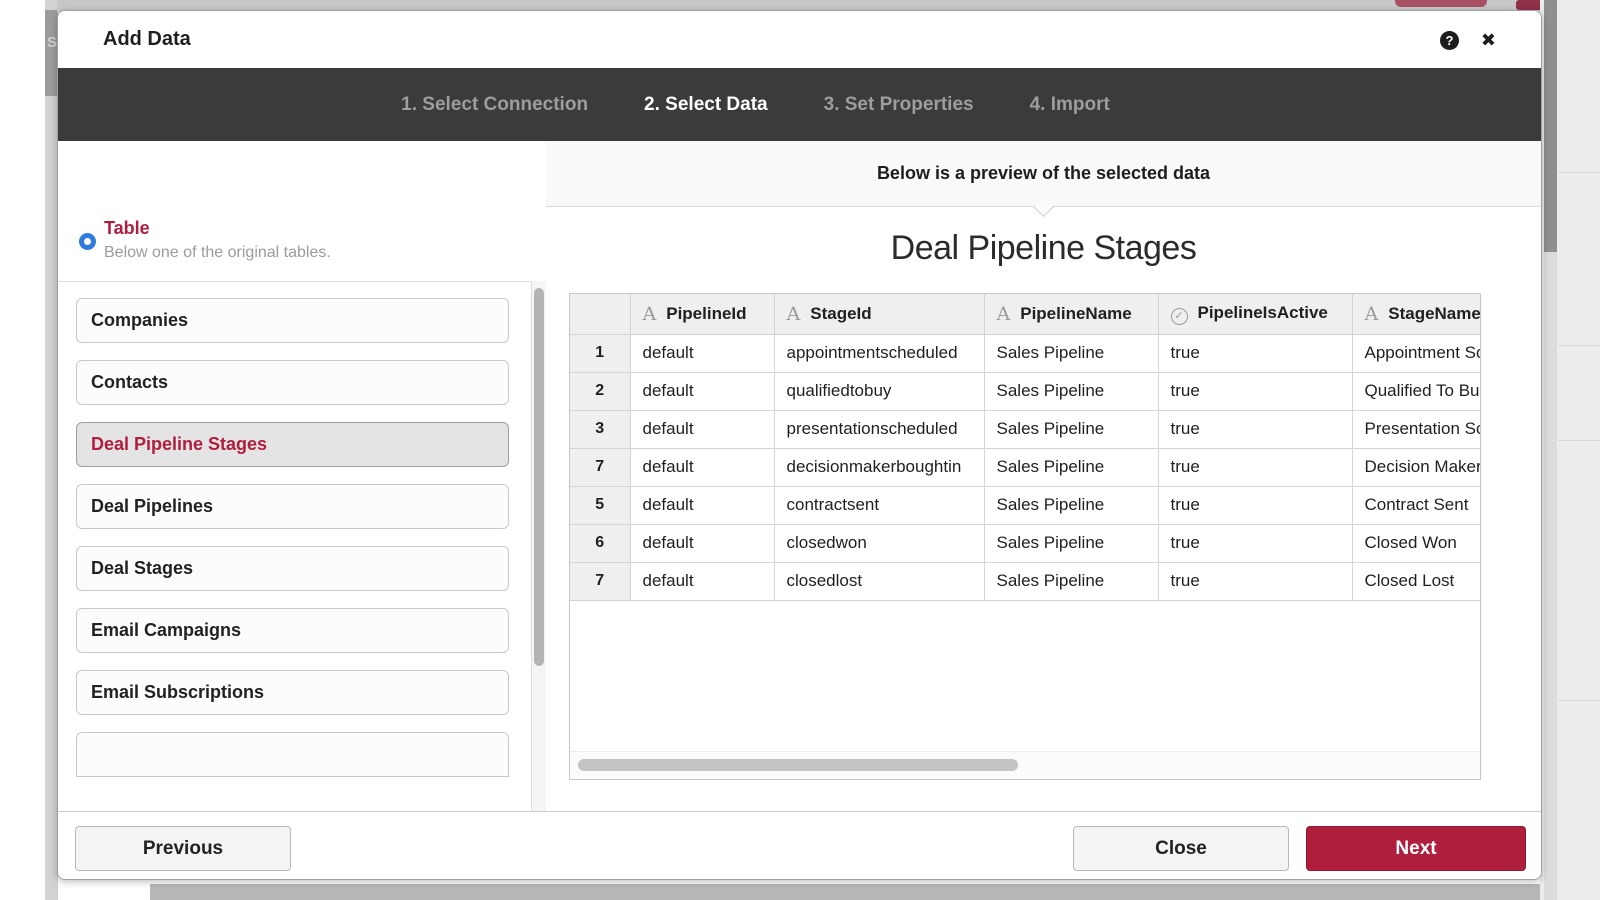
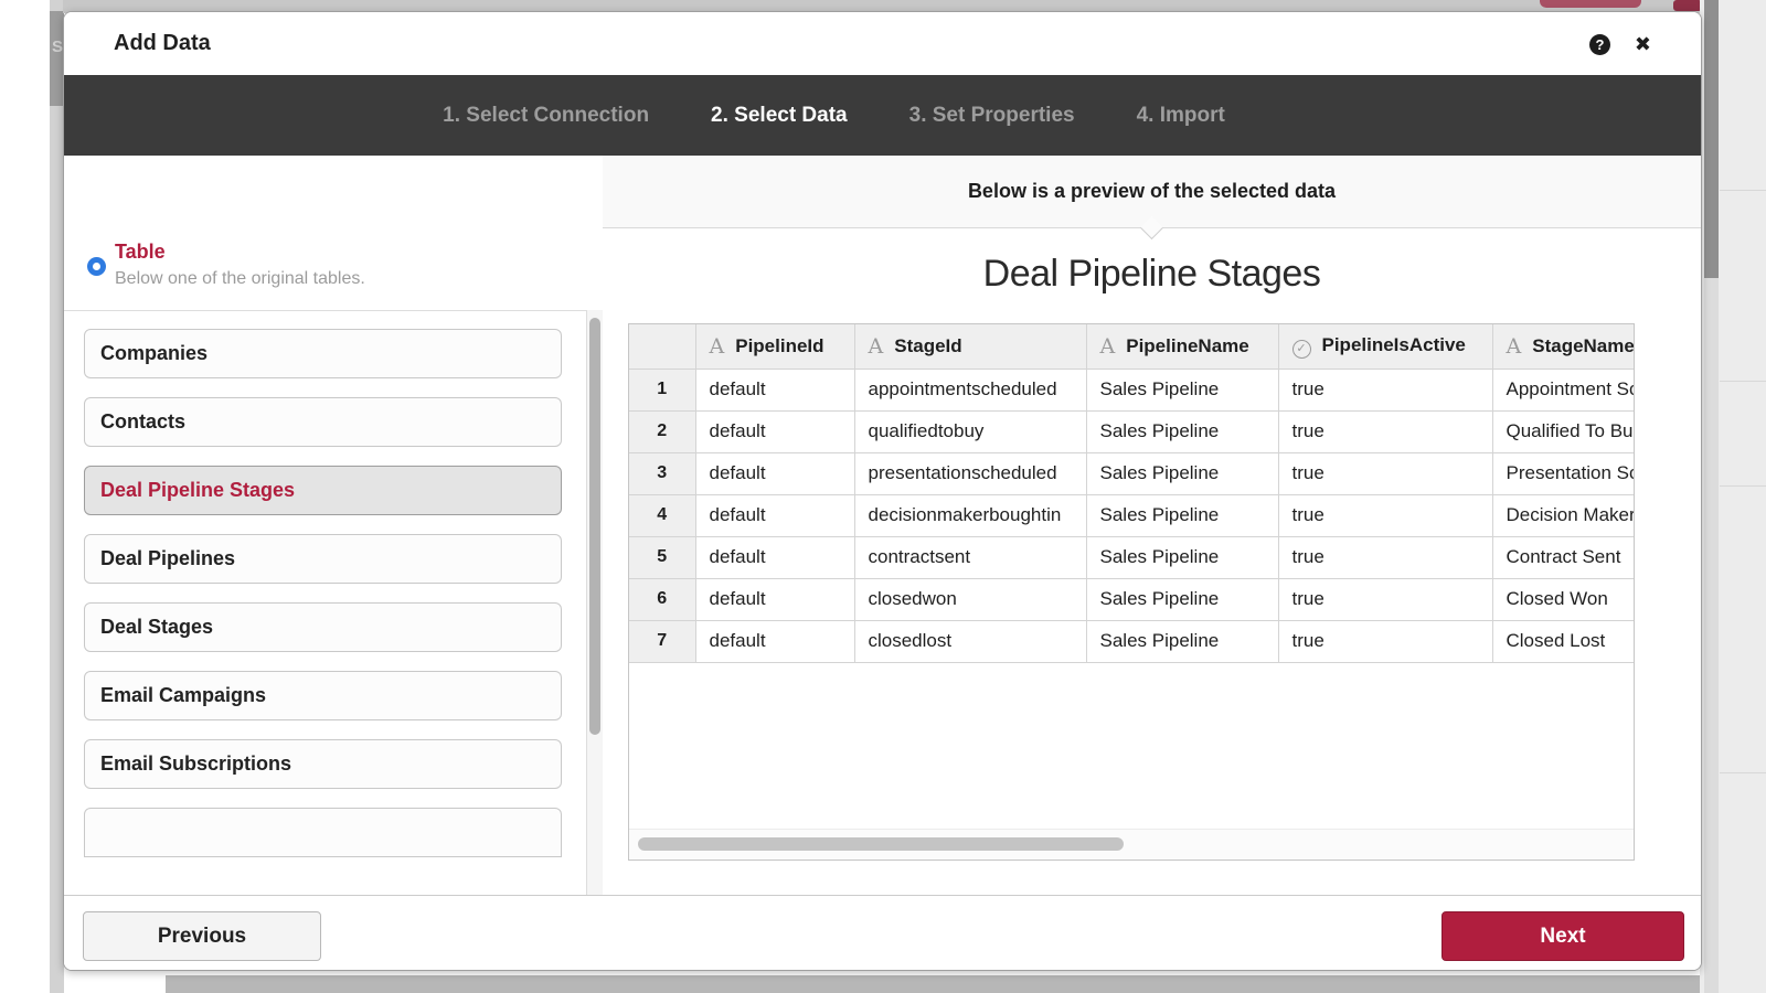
  S
  Add Data
  ?
  ✖
  1. Select Connection
  2. Select Data
  3. Set Properties
  4. Import
  Table
  Below one of the original tables.
  Companies
  Contacts
  Deal Pipeline Stages
  Deal Pipelines
  Deal Stages
  Email Campaigns
  Email Subscriptions
  Below is a preview of the selected data
  Deal Pipeline Stages
  	A PipelineId	A StageId	A PipelineName	✓ PipelineIsActive	A StageName
  1	default	appointmentscheduled	Sales Pipeline	true	Appointment Sc
  2	default	qualifiedtobuy	Sales Pipeline	true	Qualified To Bu
  3	default	presentationscheduled	Sales Pipeline	true	Presentation Sc
- 7	default	decisionmakerboughtin	Sales Pipeline	true	Decision Maker
+ 4	default	decisionmakerboughtin	Sales Pipeline	true	Decision Maker
  5	default	contractsent	Sales Pipeline	true	Contract Sent
  6	default	closedwon	Sales Pipeline	true	Closed Won
  7	default	closedlost	Sales Pipeline	true	Closed Lost
  Previous
- Close
  Next
